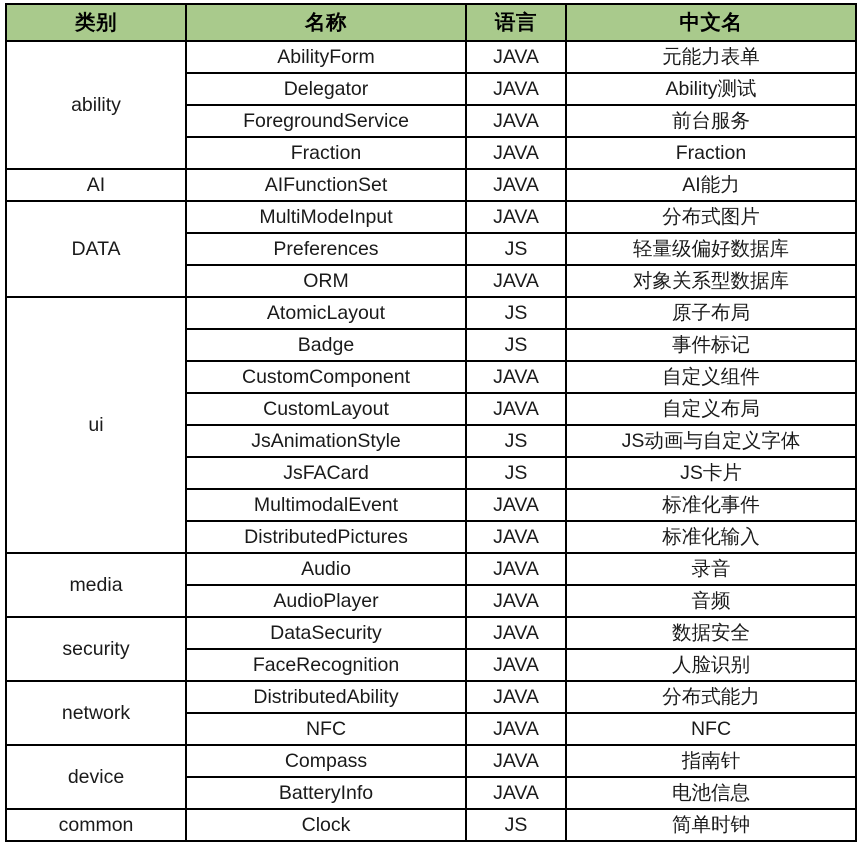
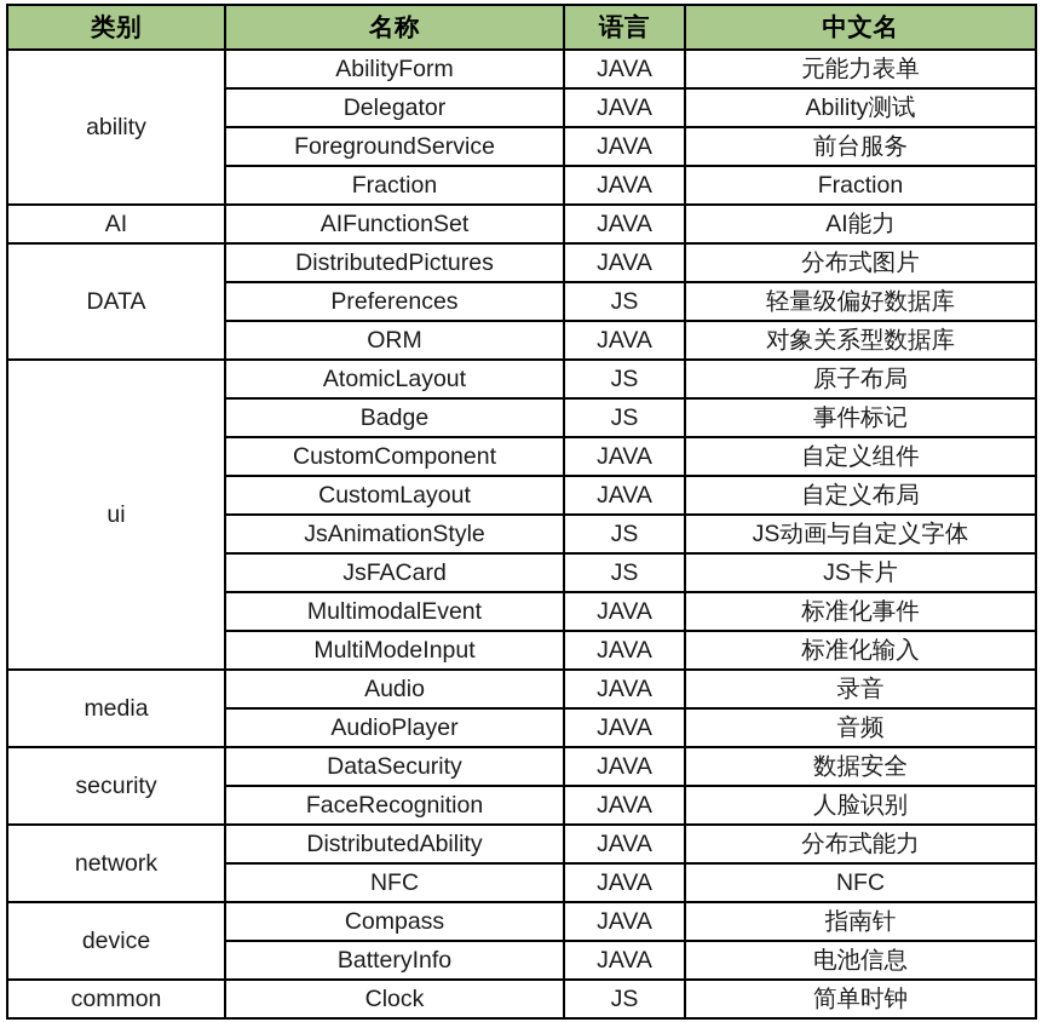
  类别	名称	语言	中文名
  ability	AbilityForm	JAVA	元能力表单
  Delegator	JAVA	Ability测试
  ForegroundService	JAVA	前台服务
  Fraction	JAVA	Fraction
  AI	AIFunctionSet	JAVA	AI能力
- DATA	MultiModeInput	JAVA	分布式图片
+ DATA	DistributedPictures	JAVA	分布式图片
  Preferences	JS	轻量级偏好数据库
  ORM	JAVA	对象关系型数据库
  ui	AtomicLayout	JS	原子布局
  Badge	JS	事件标记
  CustomComponent	JAVA	自定义组件
  CustomLayout	JAVA	自定义布局
  JsAnimationStyle	JS	JS动画与自定义字体
  JsFACard	JS	JS卡片
  MultimodalEvent	JAVA	标准化事件
- DistributedPictures	JAVA	标准化输入
+ MultiModeInput	JAVA	标准化输入
  media	Audio	JAVA	录音
  AudioPlayer	JAVA	音频
  security	DataSecurity	JAVA	数据安全
  FaceRecognition	JAVA	人脸识别
  network	DistributedAbility	JAVA	分布式能力
  NFC	JAVA	NFC
  device	Compass	JAVA	指南针
  BatteryInfo	JAVA	电池信息
  common	Clock	JS	简单时钟
